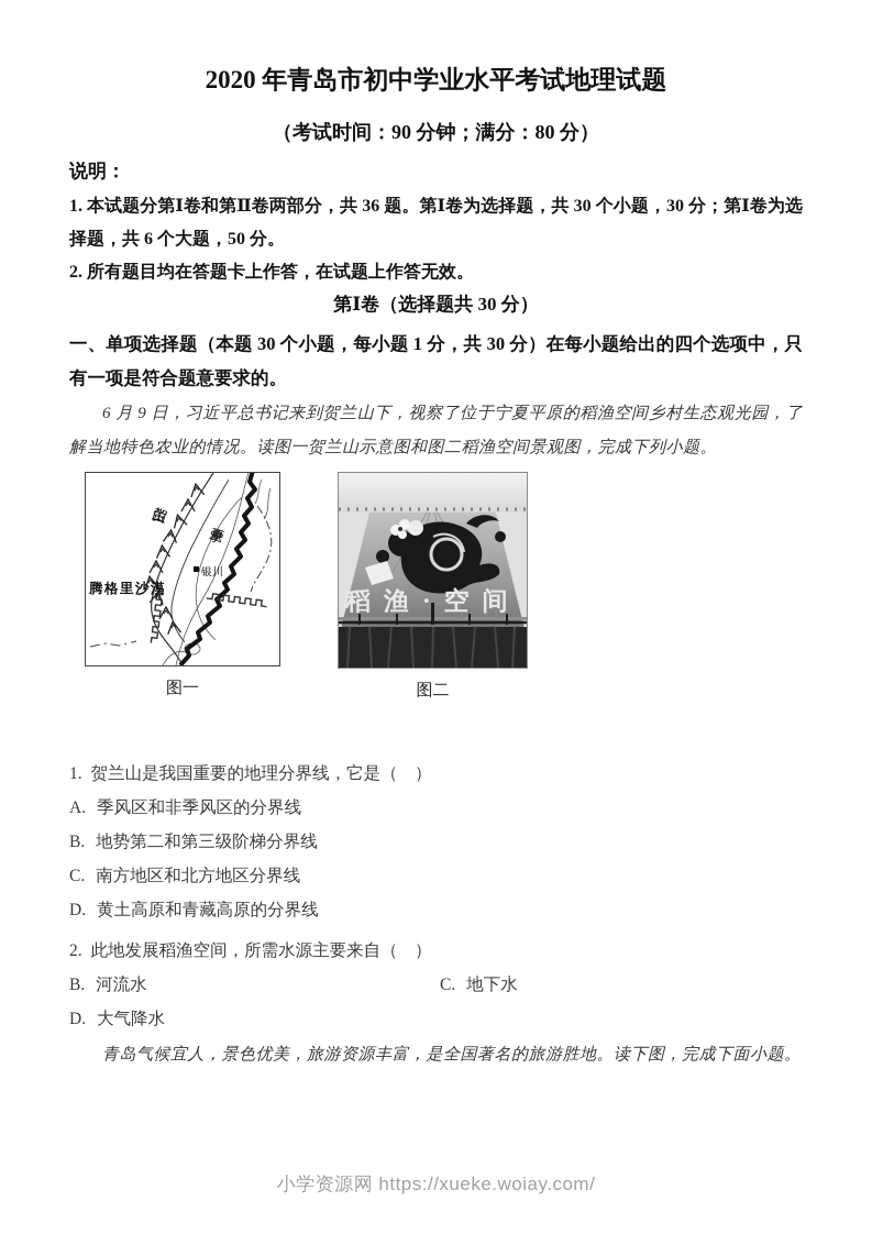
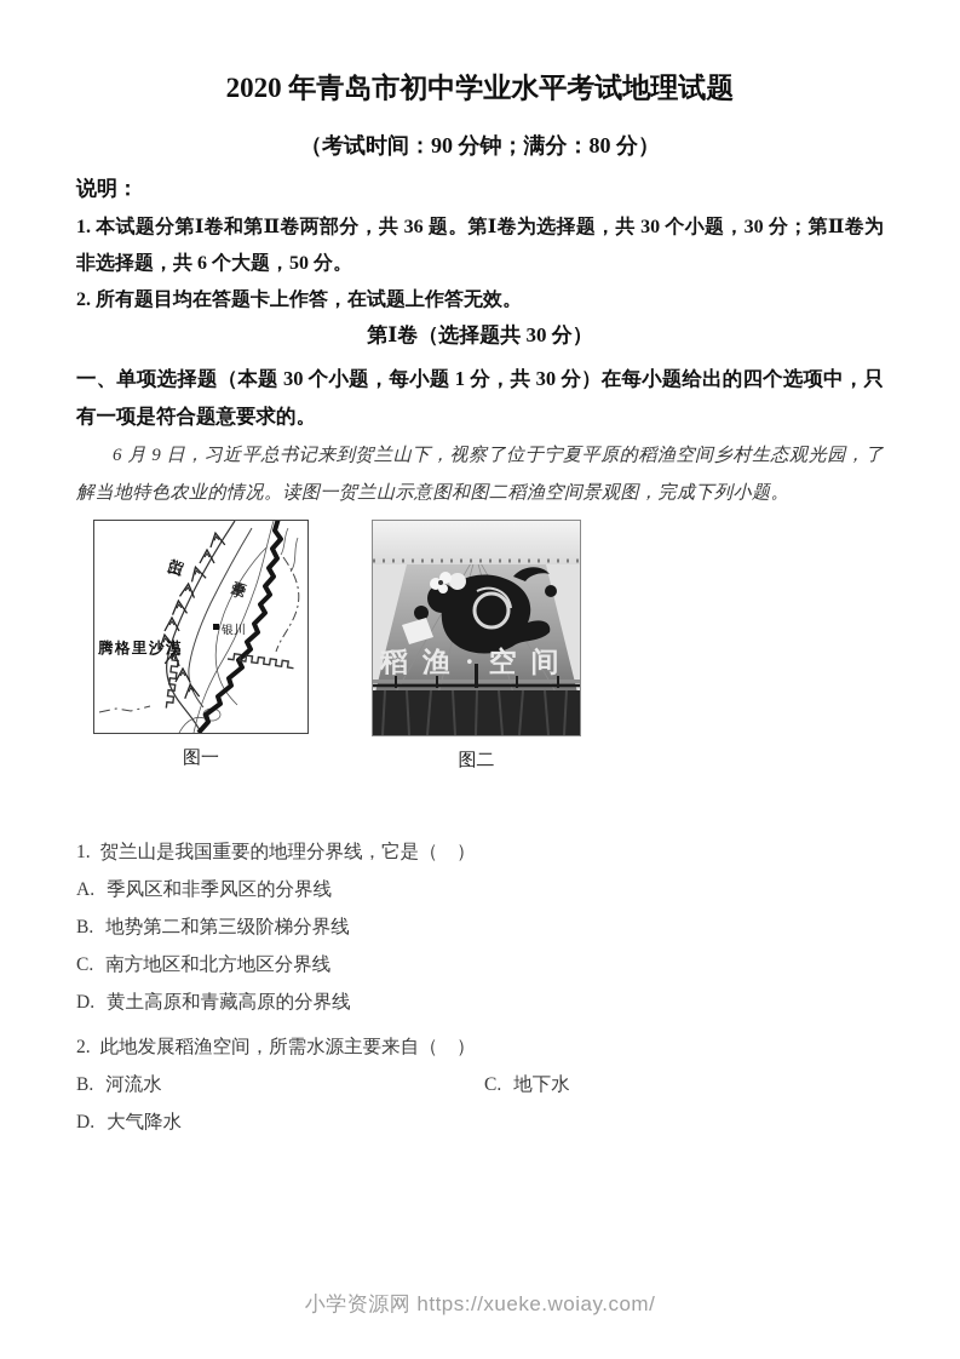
  2020 年青岛市初中学业水平考试地理试题
  （考试时间：90 分钟；满分：80 分）
  说明：
- 1. 本试题分第Ⅰ卷和第Ⅱ卷两部分，共 36 题。第Ⅰ卷为选择题，共 30 个小题，30 分；第Ⅰ卷为选择题，共 6 个大题，50 分。
+ 1. 本试题分第Ⅰ卷和第Ⅱ卷两部分，共 36 题。第Ⅰ卷为选择题，共 30 个小题，30 分；第Ⅱ卷为非选择题，共 6 个大题，50 分。
  2. 所有题目均在答题卡上作答，在试题上作答无效。
  第Ⅰ卷（选择题共 30 分）
  一、单项选择题（本题 30 个小题，每小题 1 分，共 30 分）在每小题给出的四个选项中，只有一项是符合题意要求的。
  6 月 9 日，习近平总书记来到贺兰山下，视察了位于宁夏平原的稻渔空间乡村生态观光园，了解当地特色农业的情况。读图一贺兰山示意图和图二稻渔空间景观图，完成下列小题。
  银川
  腾格里沙漠
  图一
  稻渔·空间
  图二
  1. 贺兰山是我国重要的地理分界线，它是（ ）
  A. 季风区和非季风区的分界线
  B. 地势第二和第三级阶梯分界线
  C. 南方地区和北方地区分界线
  D. 黄土高原和青藏高原的分界线
  2. 此地发展稻渔空间，所需水源主要来自（ ）
  B. 河流水
  C. 地下水
  D. 大气降水
- 青岛气候宜人，景色优美，旅游资源丰富，是全国著名的旅游胜地。读下图，完成下面小题。
  小学资源网 https://xueke.woiay.com/
